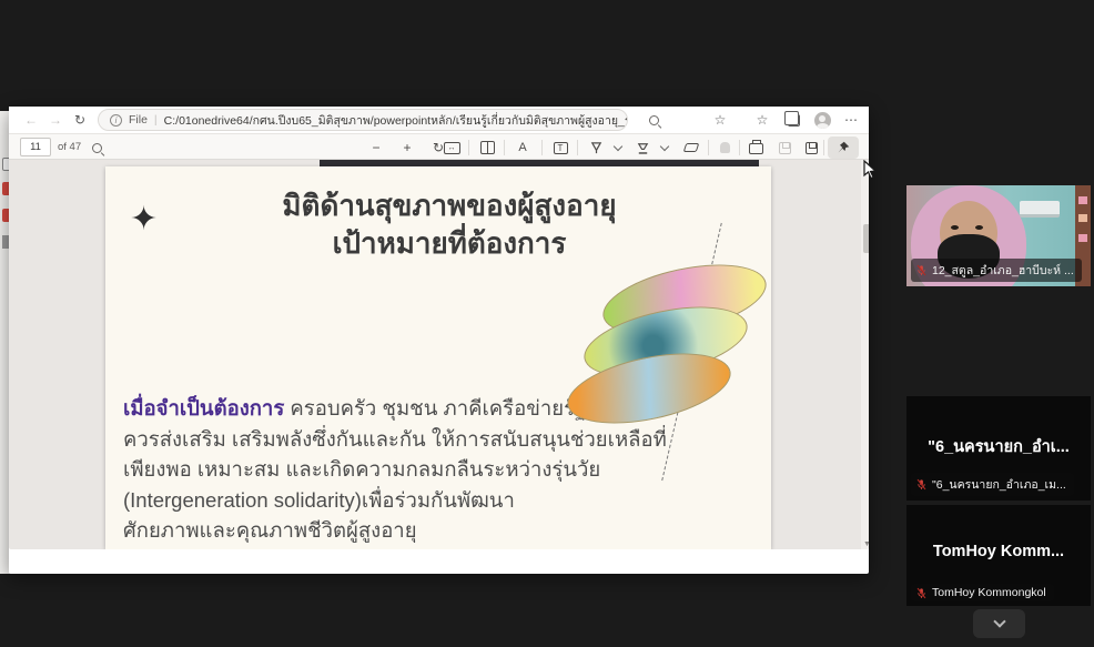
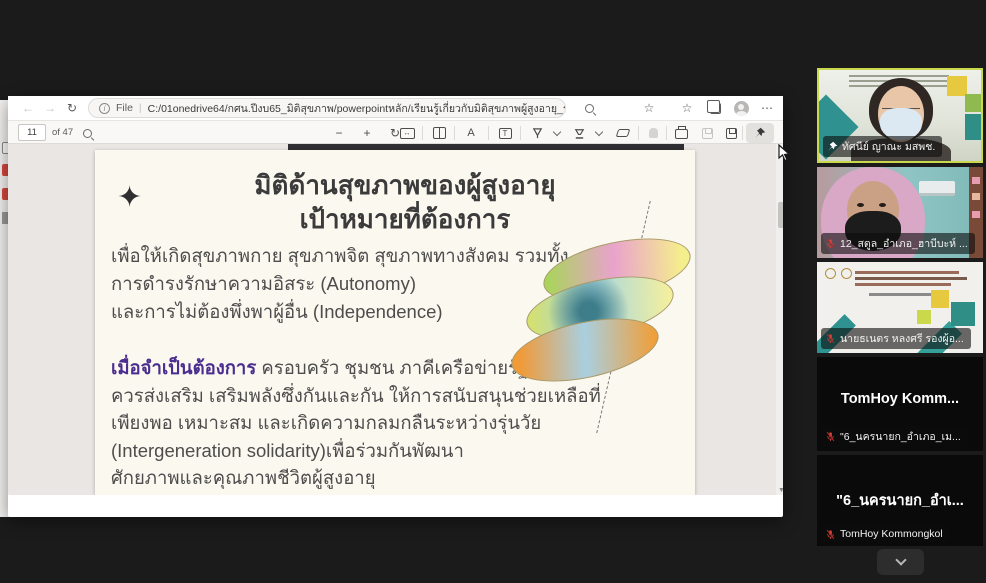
  ←
  →
  ↻
  i
  File
  |
  C:/01onedrive64/กศน.ปีงบ65_มิติสุขภาพ/powerpointหลัก/เรียนรู้เกี่ยวกับมิติสุขภาพผู้สูงอายุ_
  ☆
  ☆
  ⋯
  11
  of 47
  −
  +
  ↻
  A
  T
  ✦
  มิติด้านสุขภาพของผู้สูงอายุ
  เป้าหมายที่ต้องการ
+ เพื่อให้เกิดสุขภาพกาย สุขภาพจิต สุขภาพทางสังคม รวมทั้ง
+ การดำรงรักษาความอิสระ (Autonomy)
+ และการไม่ต้องพึ่งพาผู้อื่น (Independence)
  เมื่อจำเป็นต้องการ ครอบครัว ชุมชน ภาคีเครือข่าย
  ควรส่งเสริม เสริมพลังซึ่งกันและกัน ให้การสนับสนุนช่วยเหลือที่
  เพียงพอ เหมาะสม และเกิดความกลมกลืนระหว่างรุ่นวัย
  (Intergeneration solidarity)เพื่อร่วมกันพัฒนา
  ศักยภาพและคุณภาพชีวิตผู้สูงอายุ
+ ทัศนีย์ ญาณะ มสพช.
  12_สตูล_อำเภอ_ฮาบีบะห์ ...
+ นายธเนตร หลงศรี รองผู้อ...
- "6_นครนายก_อำเ...
+ TomHoy Komm...
  "6_นครนายก_อำเภอ_เม...
- TomHoy Komm...
+ "6_นครนายก_อำเ...
  TomHoy Kommongkol
